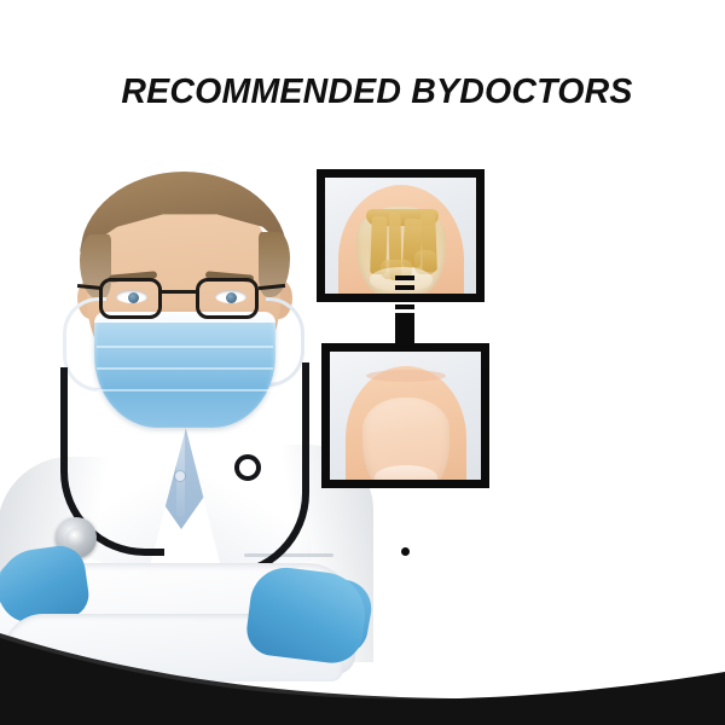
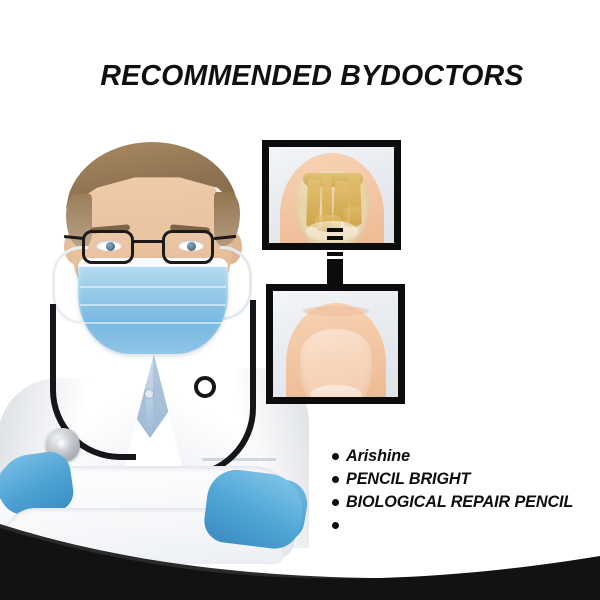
  RECOMMENDED BYDOCTORS
+ Arishine
+ PENCIL BRIGHT
+ BIOLOGICAL REPAIR PENCIL
